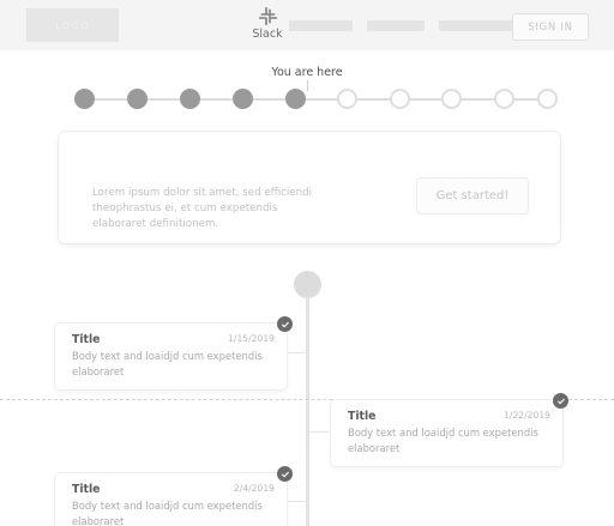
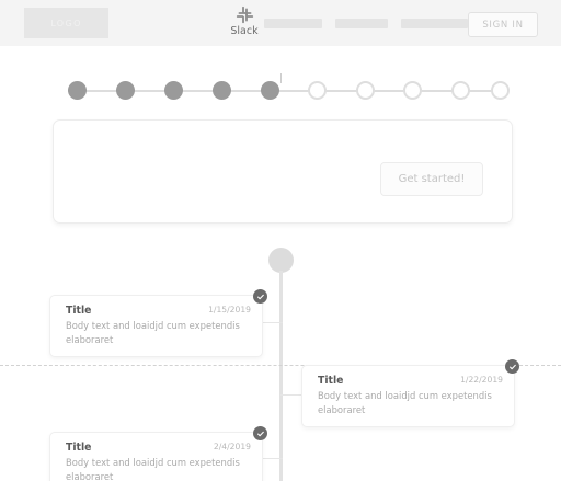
  Slack
  SIGN IN
- You are here
- Lorem ipsum dolor sit amet, sed efficiendi theophrastus ei, et cum expetendis elaboraret definitionem.
  Get started!
  Title
  1/15/2019
  Body text and loaidjd cum expetendis elaboraret
  Title
  1/22/2019
  Body text and loaidjd cum expetendis elaboraret
  Title
  2/4/2019
  Body text and loaidjd cum expetendis elaboraret
